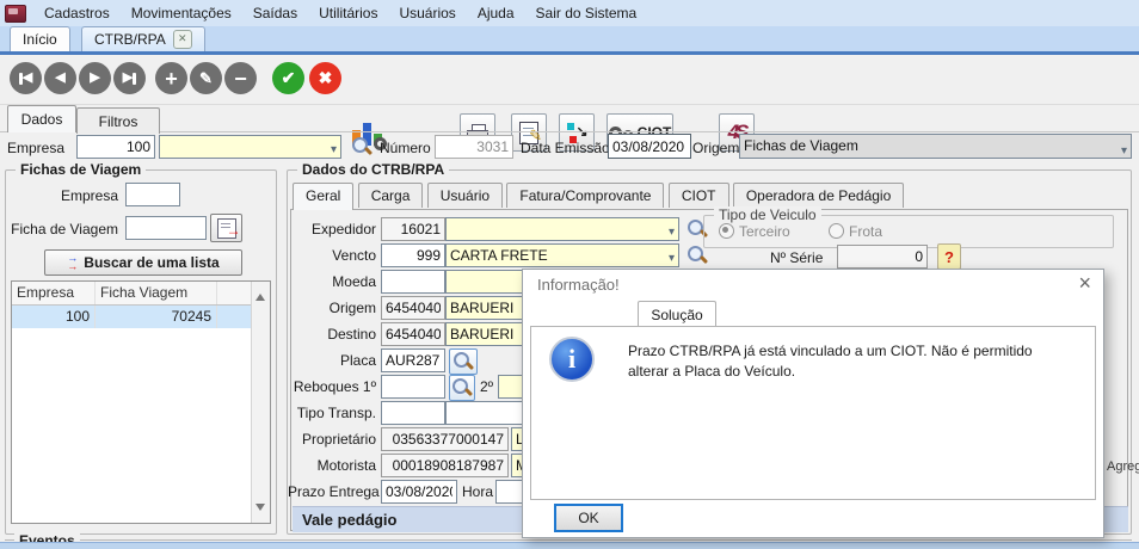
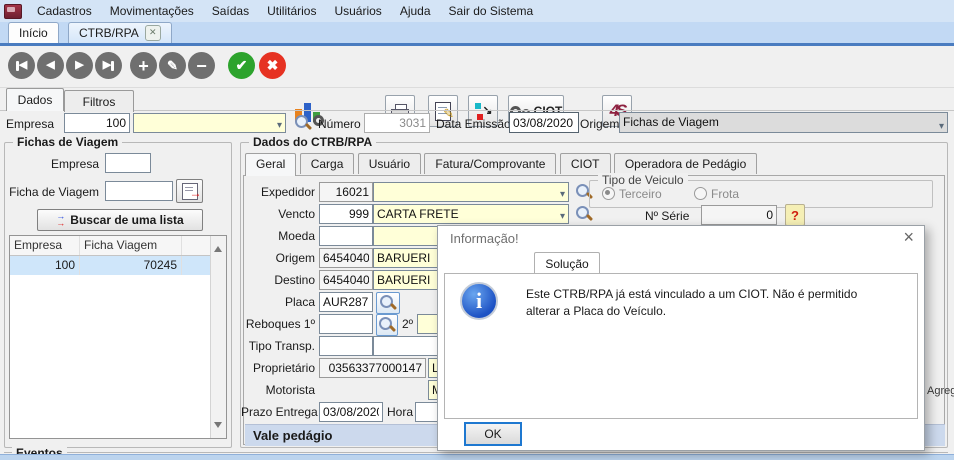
  Cadastros
  Movimentações
  Saídas
  Utilitários
  Usuários
  Ajuda
  Sair do Sistema
  Início
  CTRB/RPA
  ✕
  ◀
  ◀
  ▶
  ▶
  +
  ✎
  −
  ✔
  ✖
  ✎
  CIOT
  Dados
  Filtros
  Empresa
  100
  ▾
  Número
  3031
  Data Emissão
  03/08/2020
  Origem
  Fichas de Viagem
  ▾
  Fichas de Viagem
  Empresa
  Ficha de Viagem
  →
  →
  →
  Buscar de uma lista
  Empresa
  Ficha Viagem
  100
  70245
  Eventos
  Dados do CTRB/RPA
  Geral Carga Usuário Fatura/Comprovante CIOT Operadora de Pedágio
  Expedidor
  16021
  ▾
  Vencto
  999
  CARTA FRETE
  ▾
  Moeda
  Origem
  6454040
  BARUERI
  Destino
  6454040
  BARUERI
  Placa
  AUR287
  Reboques 1º
  2º
  Tipo Transp.
  Proprietário
  03563377000147
  Motorista
- 00018908187987
  Prazo Entrega
  03/08/202
  Hora
  Tipo de Veiculo
  Terceiro
  Frota
  Nº Série
  0
  ?
  Vale pedágio
  Agreg
  Informação!
  ×
  Solução
  i
- Prazo CTRB/RPA já está vinculado a um CIOT. Não é permitido alterar a Placa do Veículo.
+ Este CTRB/RPA já está vinculado a um CIOT. Não é permitido alterar a Placa do Veículo.
  OK
